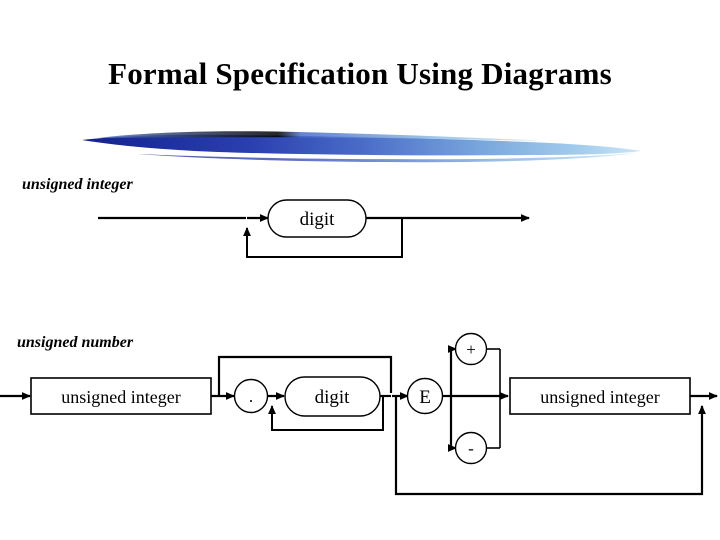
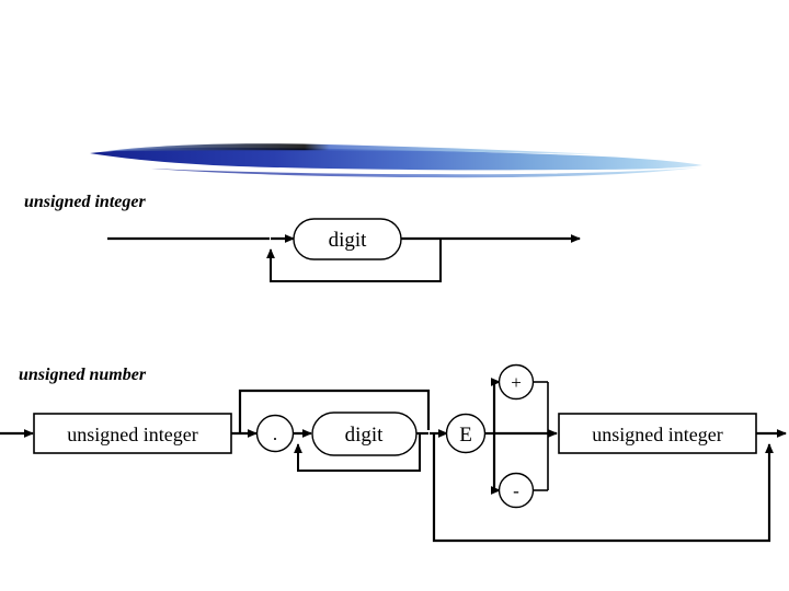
- Formal Specification Using Diagrams
  unsigned integer
  unsigned number
  digit
  unsigned integer
  .
  digit
  E
  +
  -
  unsigned integer
